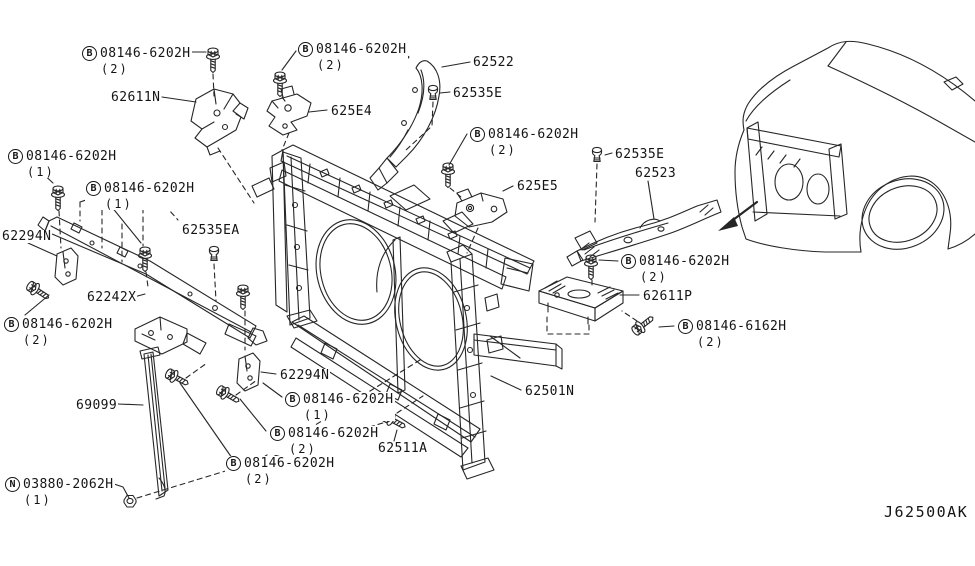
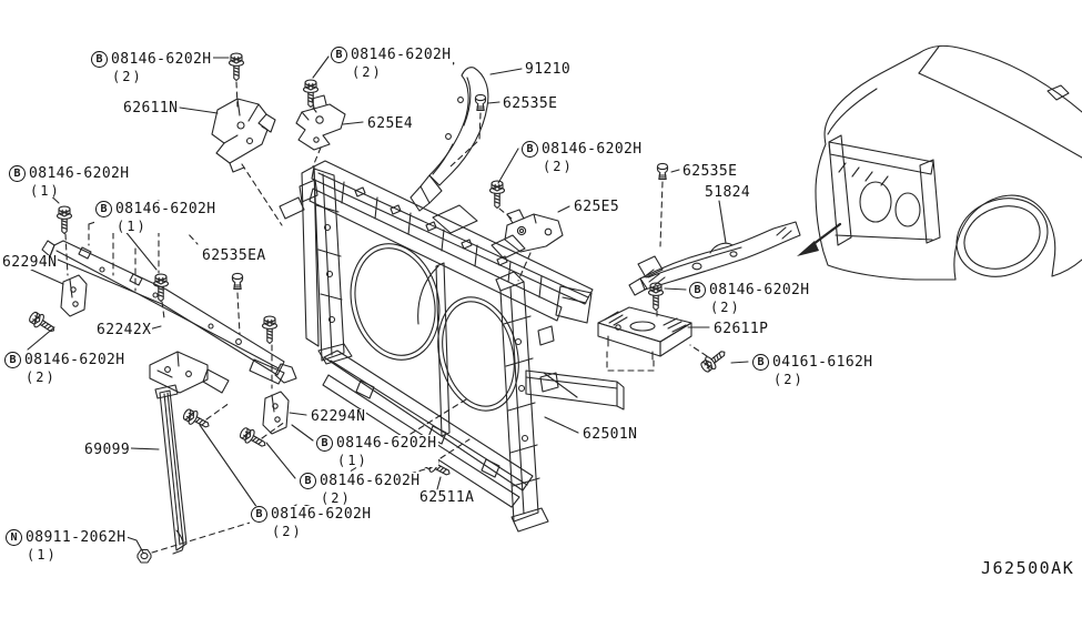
  B
  08146-6202H
  (2)
  62611N
  B
  08146-6202H
  (2)
- 62522
+ 91210
  62535E
  625E4
  B
  08146-6202H
  (2)
  62535E
- 62523
+ 51824
  625E5
  B
  08146-6202H
  (1)
  B
  08146-6202H
  (1)
  62294N
  62535EA
  62242X
  B
  08146-6202H
  (2)
  69099
  62294N
  B
  08146-6202H
  (1)
  B
  08146-6202H
  (2)
  62511A
  B
  08146-6202H
  (2)
  N
- 03880-2062H
+ 08911-2062H
  (1)
  B
  08146-6202H
  (2)
  62611P
  B
- 08146-6162H
+ 04161-6162H
  (2)
  62501N
  J62500AK
